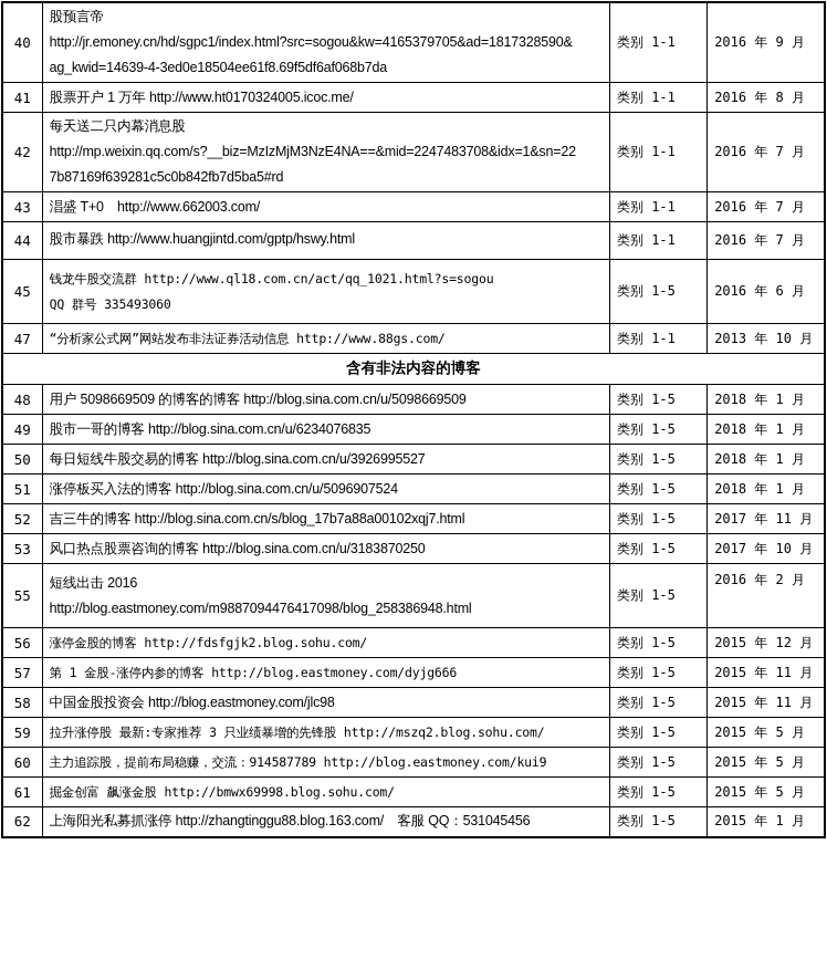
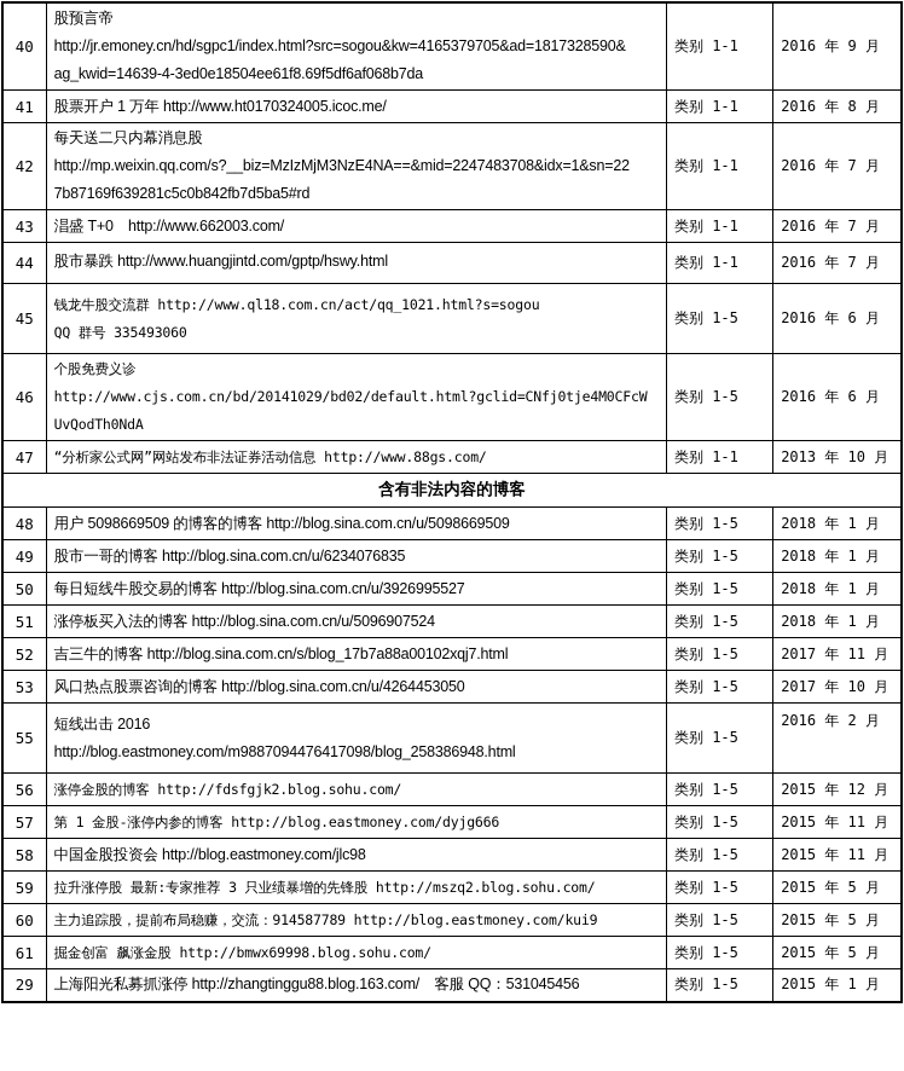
  40	股预言帝 http://jr.emoney.cn/hd/sgpc1/index.html?src=sogou&kw=4165379705&ad=1817328590& ag_kwid=14639-4-3ed0e18504ee61f8.69f5df6af068b7da	类别 1-1	2016 年 9 月
  41	股票开户 1 万年 http://www.ht0170324005.icoc.me/	类别 1-1	2016 年 8 月
  42	每天送二只内幕消息股 http://mp.weixin.qq.com/s?__biz=MzIzMjM3NzE4NA==&mid=2247483708&idx=1&sn=22 7b87169f639281c5c0b842fb7d5ba5#rd	类别 1-1	2016 年 7 月
  43	淐盛 T+0 http://www.662003.com/	类别 1-1	2016 年 7 月
  44	股市暴跌 http://www.huangjintd.com/gptp/hswy.html	类别 1-1	2016 年 7 月
  45	钱龙牛股交流群 http://www.ql18.com.cn/act/qq_1021.html?s=sogou QQ 群号 335493060	类别 1-5	2016 年 6 月
+ 46	个股免费义诊 http://www.cjs.com.cn/bd/20141029/bd02/default.html?gclid=CNfj0tje4M0CFcW UvQodTh0NdA	类别 1-5	2016 年 6 月
  47	“分析家公式网”网站发布非法证券活动信息 http://www.88gs.com/	类别 1-1	2013 年 10 月
  含有非法内容的博客
  48	用户 5098669509 的博客的博客 http://blog.sina.com.cn/u/5098669509	类别 1-5	2018 年 1 月
  49	股市一哥的博客 http://blog.sina.com.cn/u/6234076835	类别 1-5	2018 年 1 月
  50	每日短线牛股交易的博客 http://blog.sina.com.cn/u/3926995527	类别 1-5	2018 年 1 月
  51	涨停板买入法的博客 http://blog.sina.com.cn/u/5096907524	类别 1-5	2018 年 1 月
  52	吉三牛的博客 http://blog.sina.com.cn/s/blog_17b7a88a00102xqj7.html	类别 1-5	2017 年 11 月
- 53	风口热点股票咨询的博客 http://blog.sina.com.cn/u/3183870250	类别 1-5	2017 年 10 月
+ 53	风口热点股票咨询的博客 http://blog.sina.com.cn/u/4264453050	类别 1-5	2017 年 10 月
  55	短线出击 2016 http://blog.eastmoney.com/m9887094476417098/blog_258386948.html	类别 1-5	2016 年 2 月
  56	涨停金股的博客 http://fdsfgjk2.blog.sohu.com/	类别 1-5	2015 年 12 月
  57	第 1 金股-涨停内参的博客 http://blog.eastmoney.com/dyjg666	类别 1-5	2015 年 11 月
  58	中国金股投资会 http://blog.eastmoney.com/jlc98	类别 1-5	2015 年 11 月
  59	拉升涨停股 最新:专家推荐 3 只业绩暴增的先锋股 http://mszq2.blog.sohu.com/	类别 1-5	2015 年 5 月
  60	主力追踪股，提前布局稳赚，交流：914587789 http://blog.eastmoney.com/kui9	类别 1-5	2015 年 5 月
  61	掘金创富 飙涨金股 http://bmwx69998.blog.sohu.com/	类别 1-5	2015 年 5 月
- 62	上海阳光私募抓涨停 http://zhangtinggu88.blog.163.com/ 客服 QQ：531045456	类别 1-5	2015 年 1 月
+ 29	上海阳光私募抓涨停 http://zhangtinggu88.blog.163.com/ 客服 QQ：531045456	类别 1-5	2015 年 1 月
